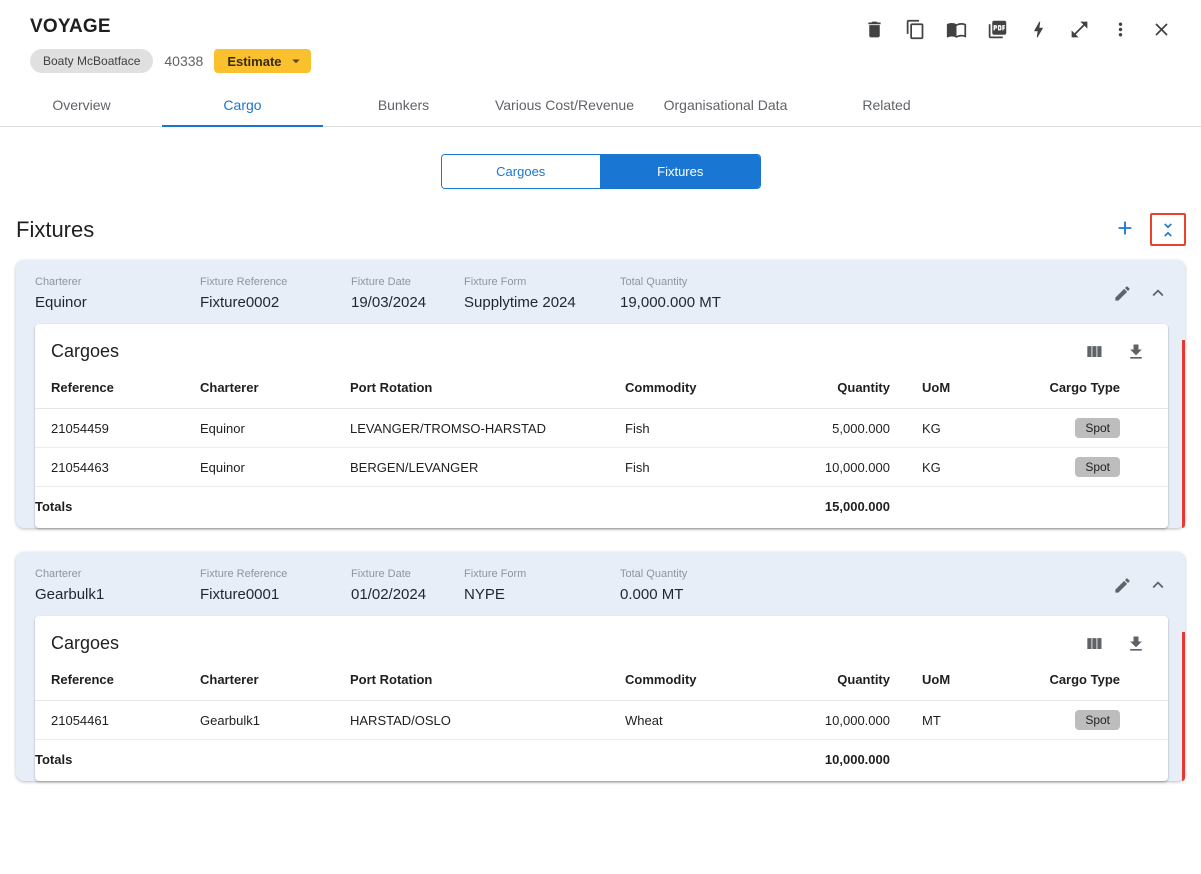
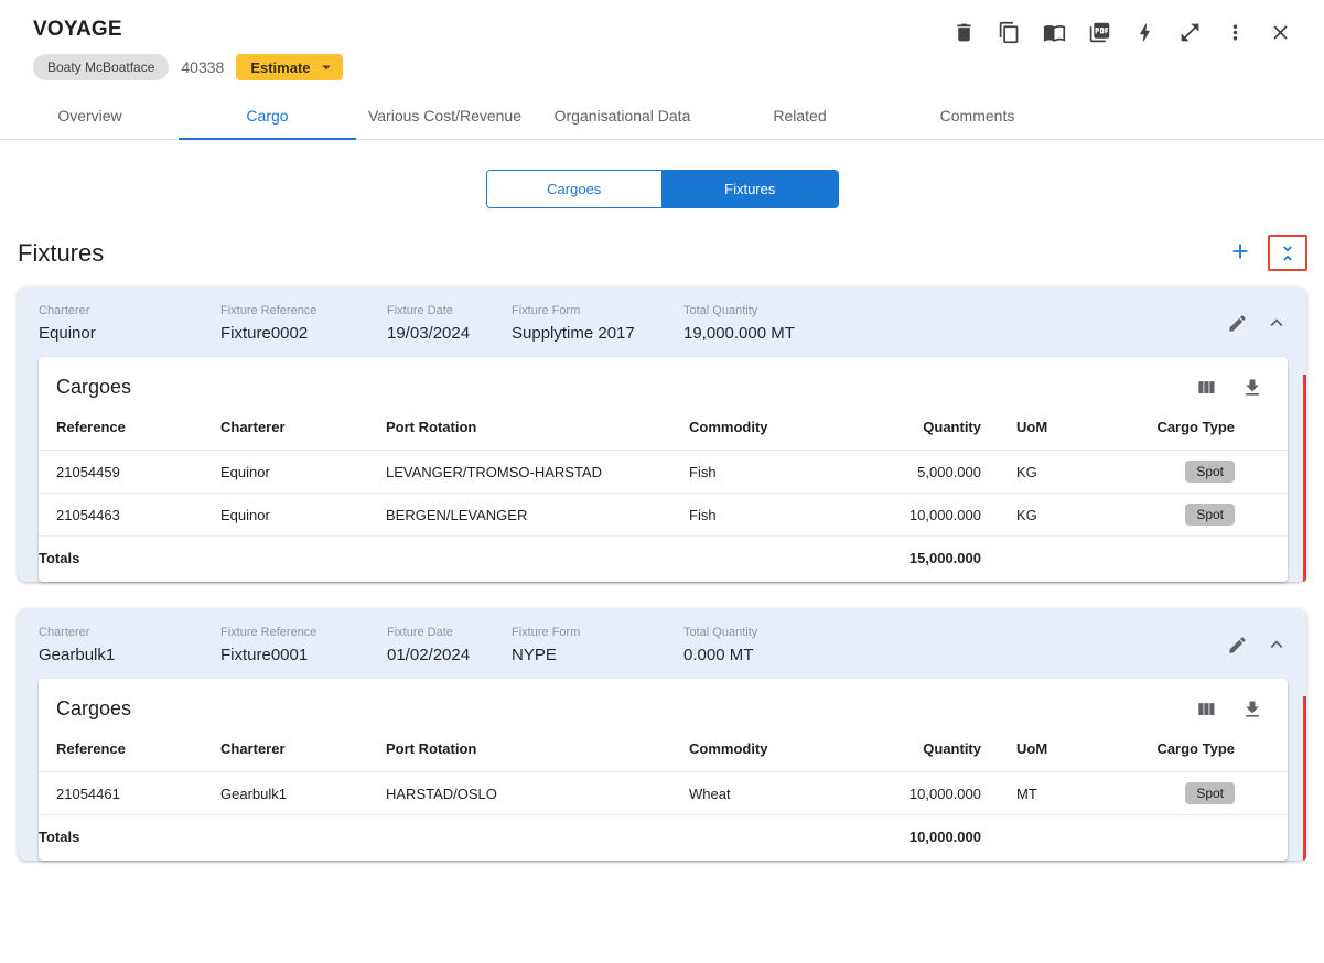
  VOYAGE
  Boaty McBoatface
  40338
  Estimate
  Overview
  Cargo
- Bunkers
  Various Cost/Revenue
  Organisational Data
  Related
+ Comments
  Cargoes
  Fixtures
  Fixtures
  Charterer
  Equinor
  Fixture Reference
  Fixture0002
  Fixture Date
  19/03/2024
  Fixture Form
- Supplytime 2024
+ Supplytime 2017
  Total Quantity
  19,000.000 MT
  Cargoes
  Reference	Charterer	Port Rotation	Commodity	Quantity	UoM	Cargo Type
  21054459	Equinor	LEVANGER/TROMSO-HARSTAD	Fish	5,000.000	KG	Spot
  21054463	Equinor	BERGEN/LEVANGER	Fish	10,000.000	KG	Spot
  Totals				15,000.000
  Charterer
  Gearbulk1
  Fixture Reference
  Fixture0001
  Fixture Date
  01/02/2024
  Fixture Form
  NYPE
  Total Quantity
  0.000 MT
  Cargoes
  Reference	Charterer	Port Rotation	Commodity	Quantity	UoM	Cargo Type
  21054461	Gearbulk1	HARSTAD/OSLO	Wheat	10,000.000	MT	Spot
  Totals				10,000.000
